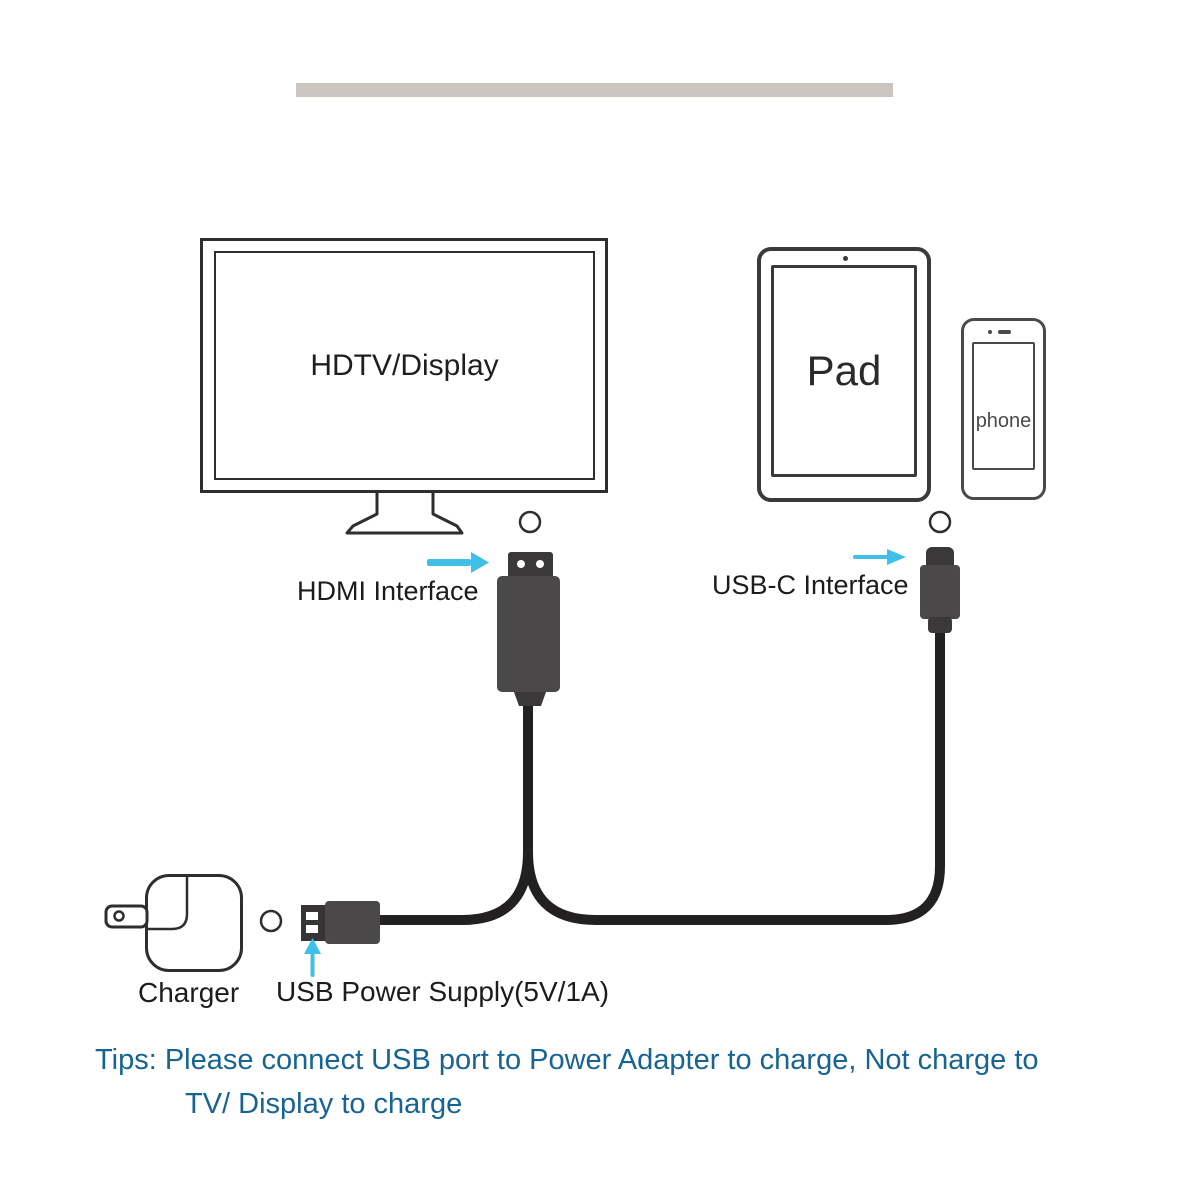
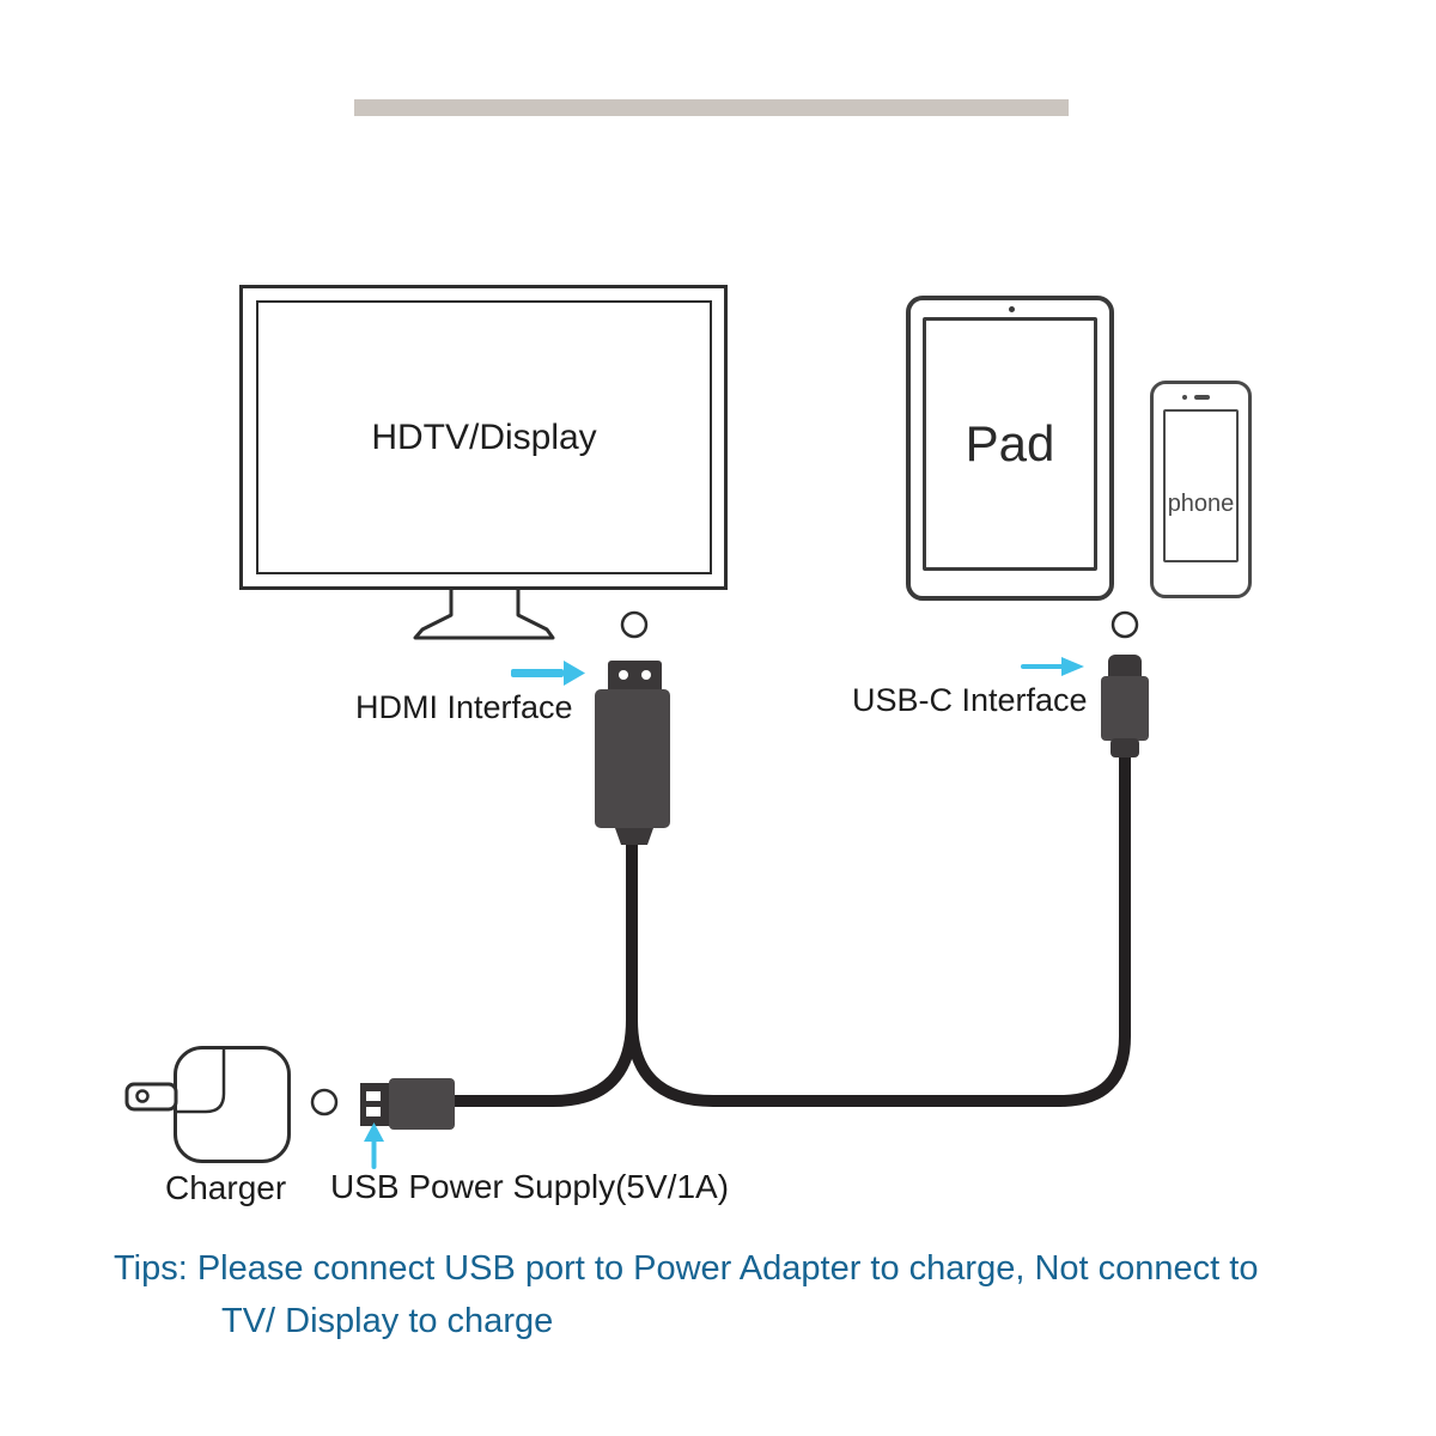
  HDTV/Display
  Pad
  phone
  HDMI Interface
  USB-C Interface
  Charger
  USB Power Supply(5V/1A)
- Tips: Please connect USB port to Power Adapter to charge, Not charge to
+ Tips: Please connect USB port to Power Adapter to charge, Not connect to
  TV/ Display to charge
